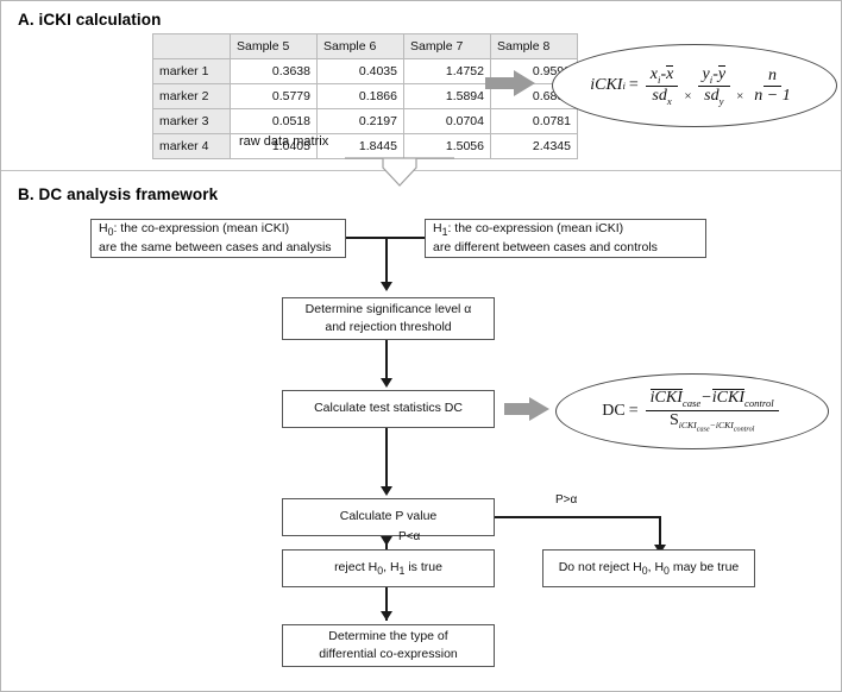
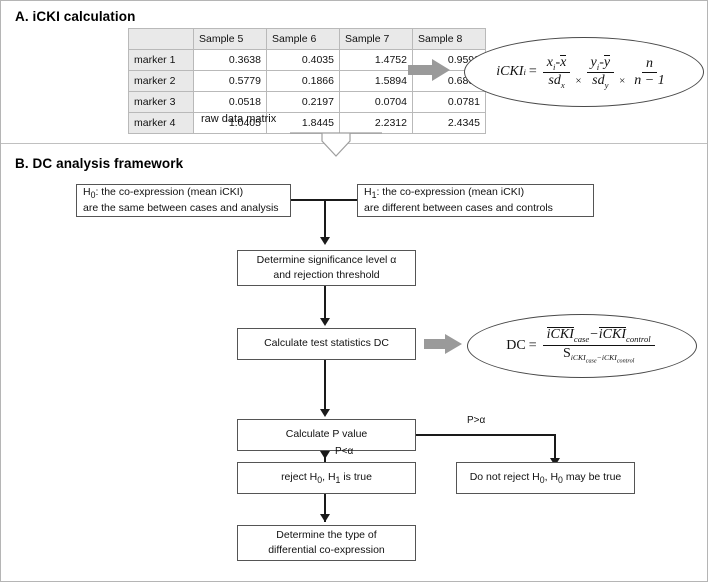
  A. iCKI calculation
  	Sample 5	Sample 6	Sample 7	Sample 8
  marker 1	0.3638	0.4035	1.4752	0.95
  marker 2	0.5779	0.1866	1.5894	0.68
  marker 3	0.0518	0.2197	0.0704	0.0781
- marker 4	1.0405	1.8445	1.5056	2.4345
+ marker 4	1.0405	1.8445	2.2312	2.4345
  raw data matrix
  iCKI
  i
  =
  xi-x
  sdx
  ×
  yi-y
  sdy
  ×
  n
  n − 1
  B. DC analysis framework
  H0: the co-expression (mean iCKI)
  are the same between cases and analysis
  H1: the co-expression (mean iCKI)
  are different between cases and controls
  Determine significance level α
  and rejection threshold
  Calculate test statistics DC
  DC
  =
  iCKIcase−iCKIcontrol
  Calculate P value
  P>α
  P<α
  reject H0, H1 is true
  Do not reject H0, H0 may be true
  Determine the type of
  differential co-expression
